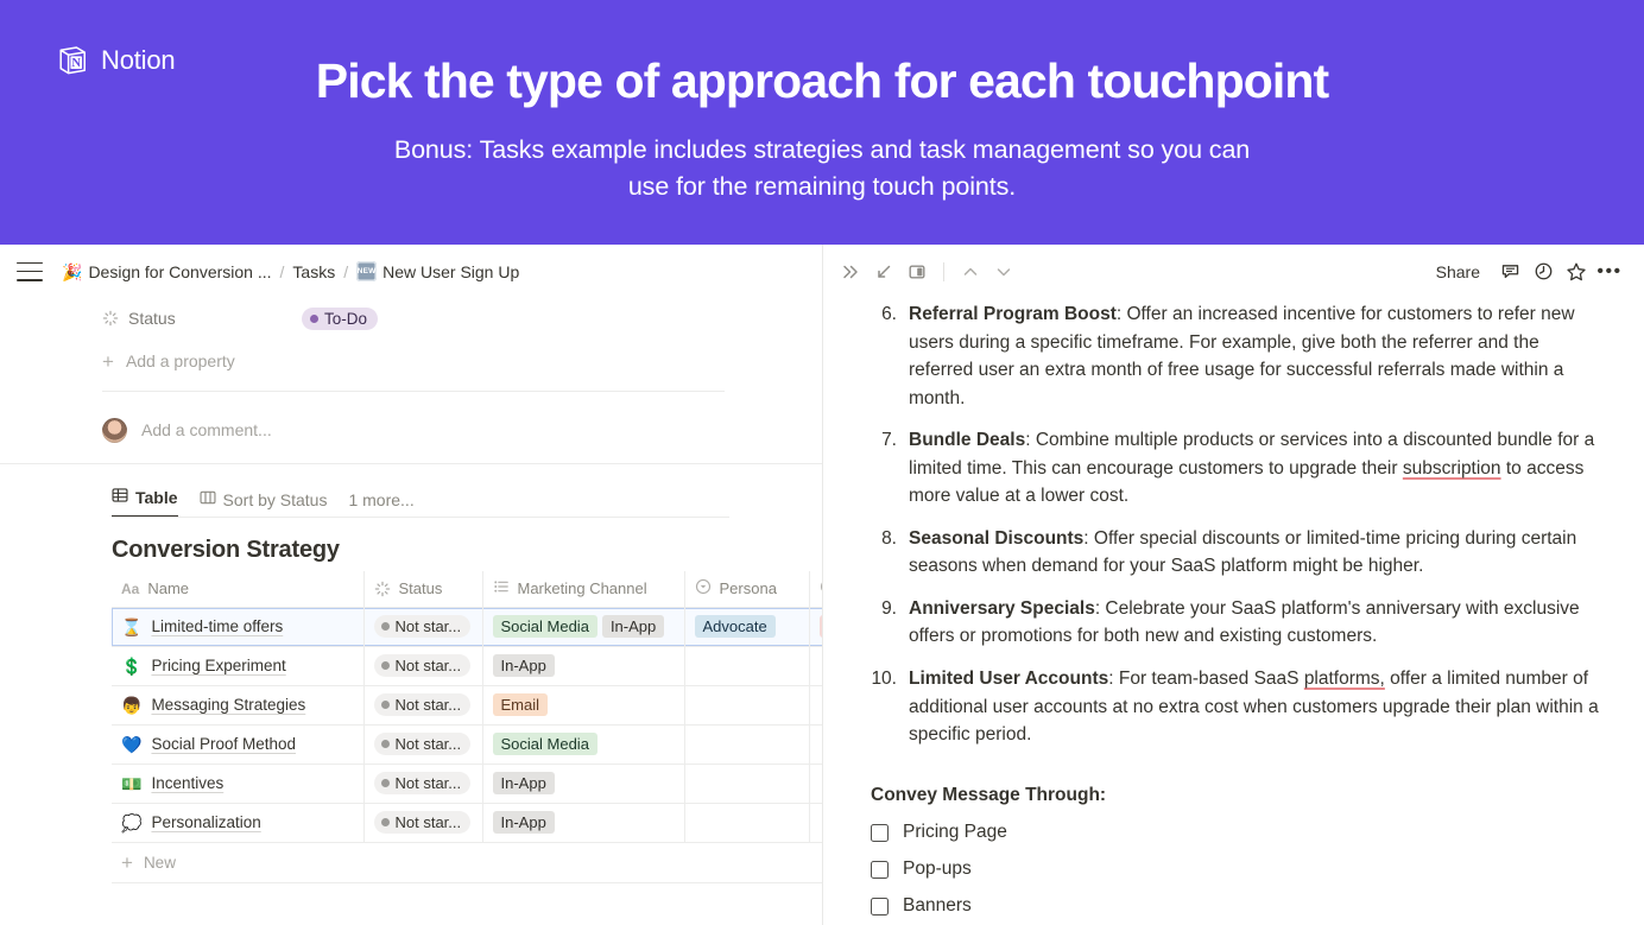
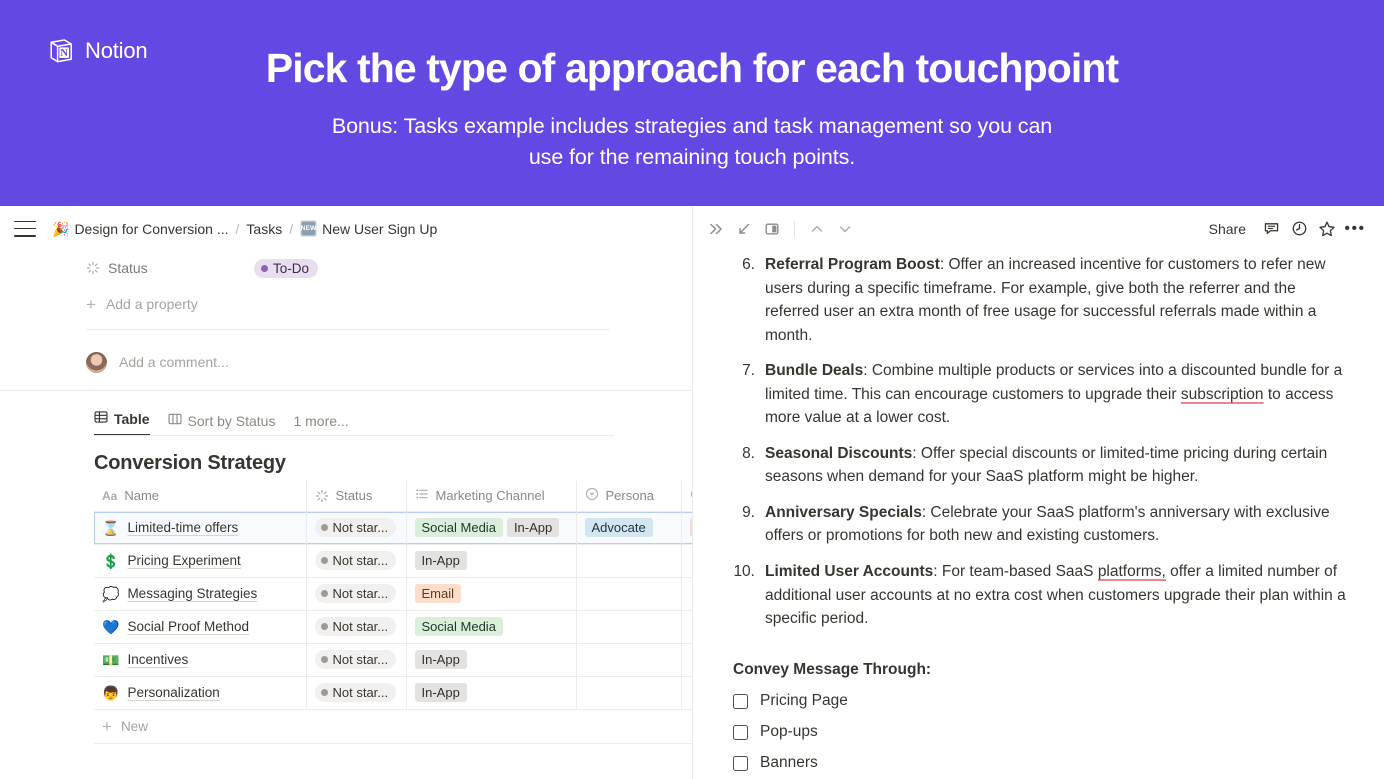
  N
  Notion
  Pick the type of approach for each touchpoint
  Bonus: Tasks example includes strategies and task management so you can
  use for the remaining touch points.
  🎉
  Design for Conversion ...
  /
  Tasks
  /
  New User Sign Up
  Status
  To-Do
  +
  Add a property
  Add a comment...
  Table
  Sort by Status
  1 more...
  Conversion Strategy
  Aa Name	Status	Marketing Channel	Persona
  ⌛ Limited-time offers	Not star...	Social Media In-App	Advocate
  💲 Pricing Experiment	Not star...	In-App
- 👦 Messaging Strategies	Not star...	Email
+ 💭 Messaging Strategies	Not star...	Email
  💙 Social Proof Method	Not star...	Social Media
  💵 Incentives	Not star...	In-App
- 💭 Personalization	Not star...	In-App
+ 👦 Personalization	Not star...	In-App
  +
  New
  Share
  •••
  6.
  Referral Program Boost: Offer an increased incentive for customers to refer new users during a specific timeframe. For example, give both the referrer and the referred user an extra month of free usage for successful referrals made within a month.
  7.
  Bundle Deals: Combine multiple products or services into a discounted bundle for a limited time. This can encourage customers to upgrade their subscription to access more value at a lower cost.
  8.
  Seasonal Discounts: Offer special discounts or limited-time pricing during certain seasons when demand for your SaaS platform might be higher.
  9.
  Anniversary Specials: Celebrate your SaaS platform's anniversary with exclusive offers or promotions for both new and existing customers.
  10.
  Limited User Accounts: For team-based SaaS platforms, offer a limited number of additional user accounts at no extra cost when customers upgrade their plan within a specific period.
  Convey Message Through:
  Pricing Page
  Pop-ups
  Banners
